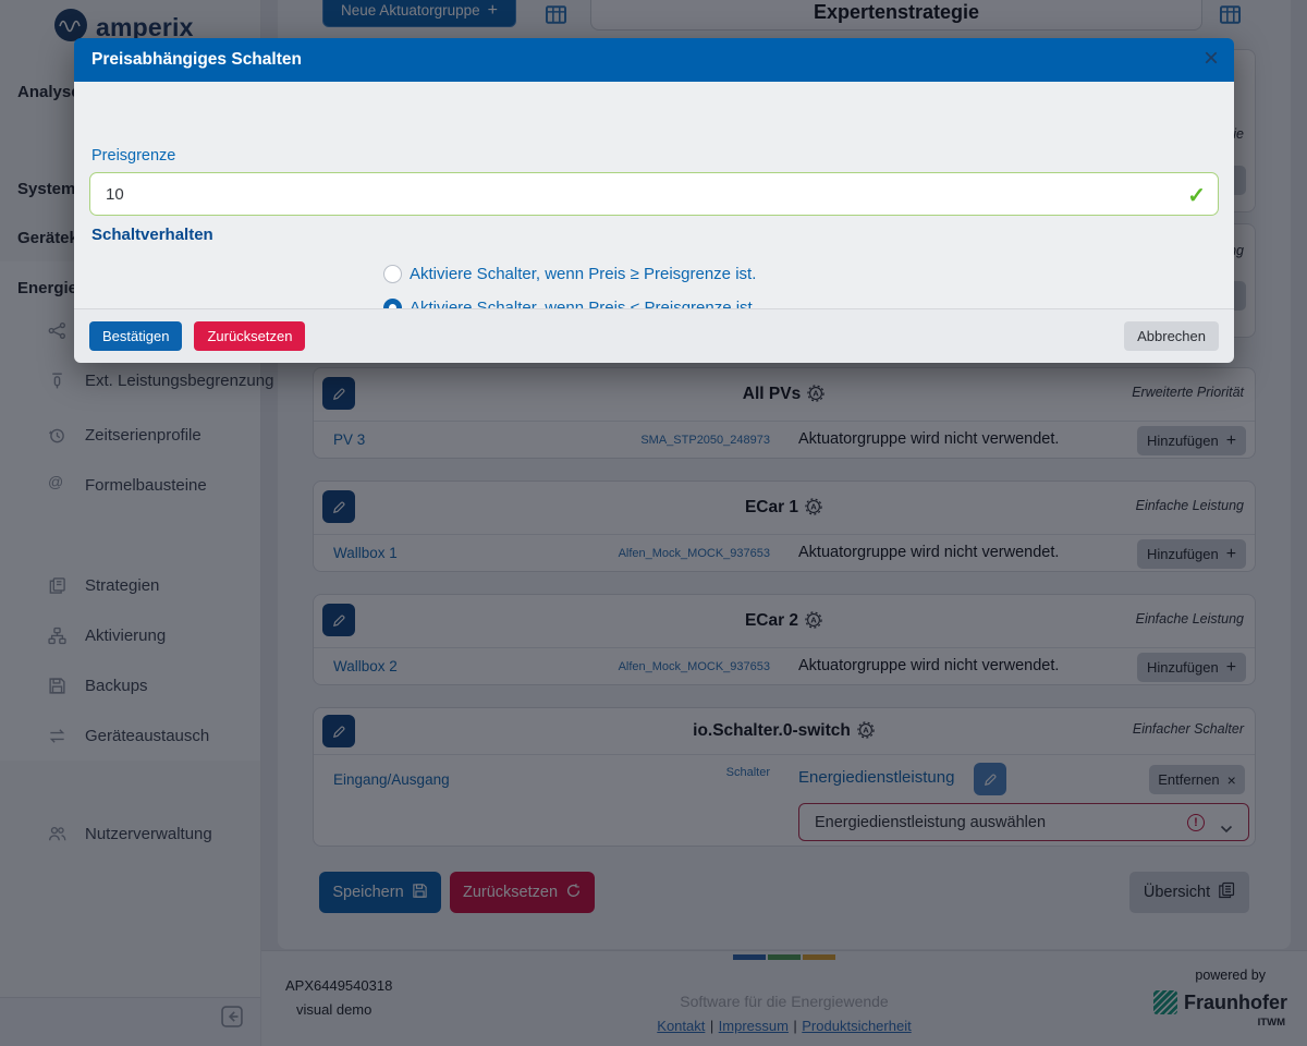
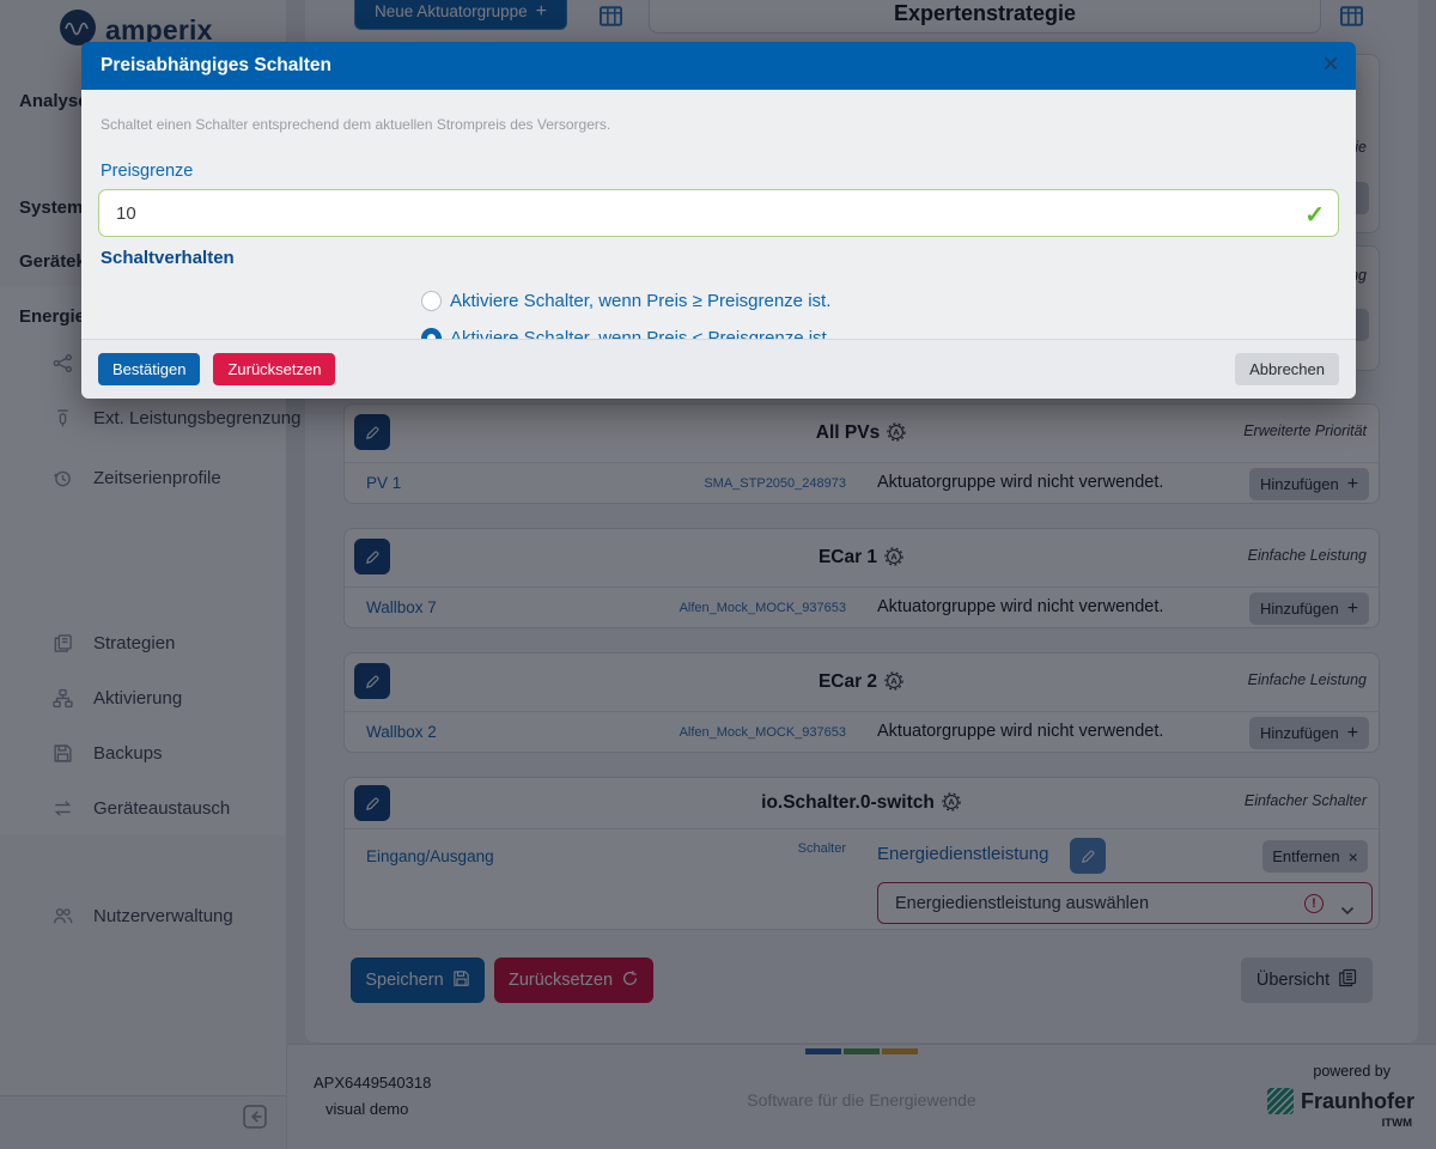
  amperix
  Analys
  Ext. Leistungsbegrenzung
  Zeitserienprofile
- @
- Formelbausteine
  Strategien
  Aktivierung
  Backups
  Geräteaustausch
  Nutzerverwaltung
  Neue Aktuatorgruppe
  +
  Expertenstrategie
  ie
  All PVs
  A
  Erweiterte Priorität
- PV 3
+ PV 1
  SMA_STP2050_248973
  Aktuatorgruppe wird nicht verwendet.
  Hinzufügen
  +
  ECar 1
  A
  Einfache Leistung
- Wallbox 1
+ Wallbox 7
  Alfen_Mock_MOCK_937653
  Aktuatorgruppe wird nicht verwendet.
  Hinzufügen
  +
  ECar 2
  A
  Einfache Leistung
  Wallbox 2
  Alfen_Mock_MOCK_937653
  Aktuatorgruppe wird nicht verwendet.
  Hinzufügen
  +
  io.Schalter.0-switch
  A
  Einfacher Schalter
  Eingang/Ausgang
  Schalter
  Energiedienstleistung
  Entfernen
  ×
  Energiedienstleistung auswählen
  !
  Speichern
  Zurücksetzen
  Übersicht
  APX6449540318
  visual demo
  Software für die Energiewende
- Kontakt | Impressum | Produktsicherheit
  powered by
  Fraunhofer
  ITWM
  Preisabhängiges Schalten
  ×
+ Schaltet einen Schalter entsprechend dem aktuellen Strompreis des Versorgers.
  Preisgrenze
  10
  ✓
  Schaltverhalten
  Aktiviere Schalter, wenn Preis ≥ Preisgrenze ist.
  Bestätigen
  Zurücksetzen
  Abbrechen
